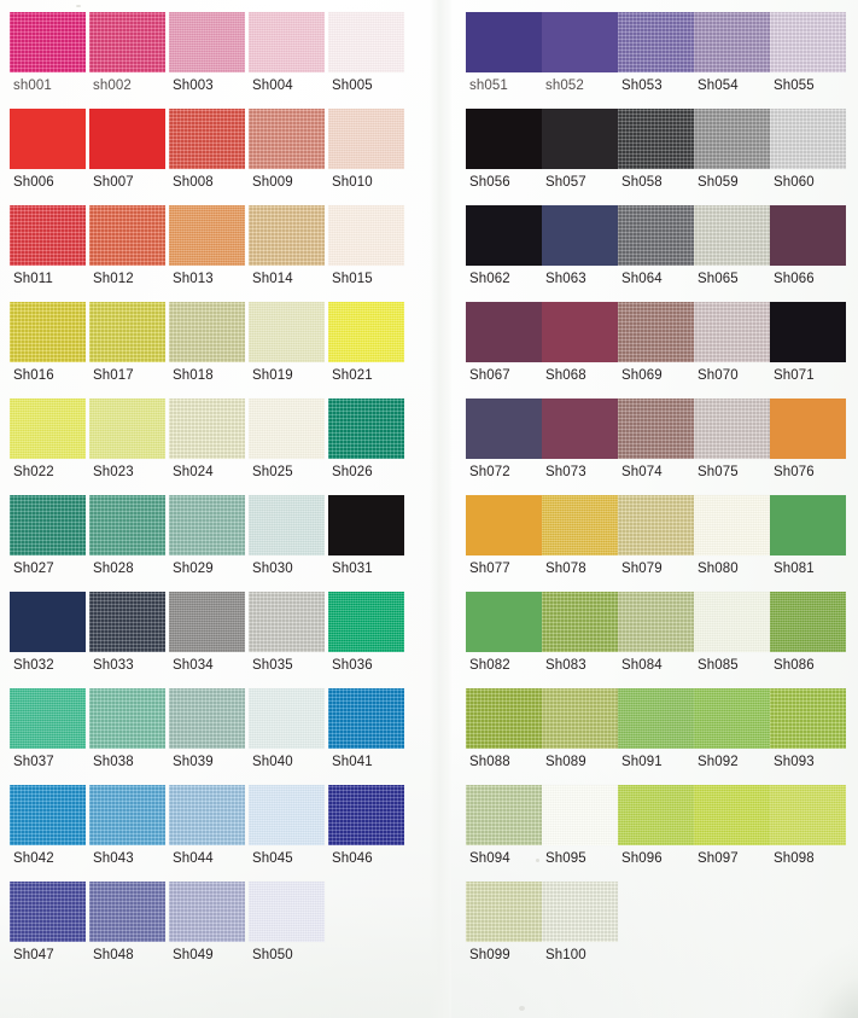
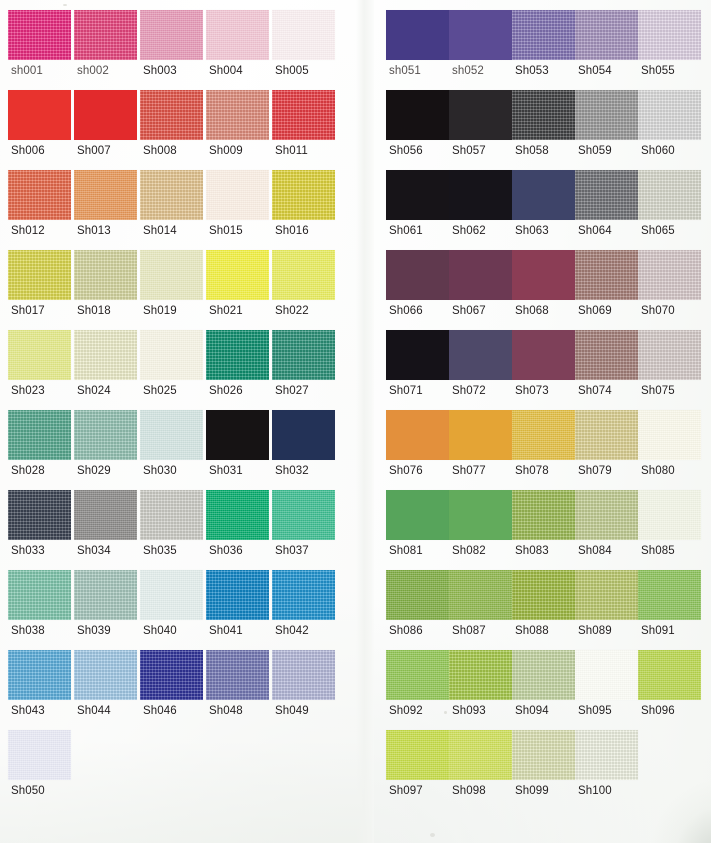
  sh001
  sh002
  Sh003
  Sh004
  Sh005
  Sh006
  Sh007
  Sh008
  Sh009
- Sh010
  Sh011
  Sh012
  Sh013
  Sh014
  Sh015
  Sh016
  Sh017
  Sh018
  Sh019
  Sh021
  Sh022
  Sh023
  Sh024
  Sh025
  Sh026
  Sh027
  Sh028
  Sh029
  Sh030
  Sh031
  Sh032
  Sh033
  Sh034
  Sh035
  Sh036
  Sh037
  Sh038
  Sh039
  Sh040
  Sh041
  Sh042
  Sh043
  Sh044
- Sh045
  Sh046
- Sh047
  Sh048
  Sh049
  Sh050
  sh051
  sh052
  Sh053
  Sh054
  Sh055
  Sh056
  Sh057
  Sh058
  Sh059
  Sh060
+ Sh061
  Sh062
  Sh063
  Sh064
  Sh065
  Sh066
  Sh067
  Sh068
  Sh069
  Sh070
  Sh071
  Sh072
  Sh073
  Sh074
  Sh075
  Sh076
  Sh077
  Sh078
  Sh079
  Sh080
  Sh081
  Sh082
  Sh083
  Sh084
  Sh085
  Sh086
+ Sh087
  Sh088
  Sh089
  Sh091
  Sh092
  Sh093
  Sh094
  Sh095
  Sh096
  Sh097
  Sh098
  Sh099
  Sh100
